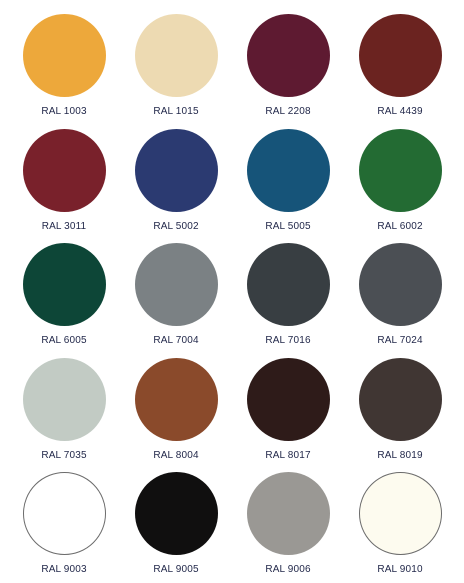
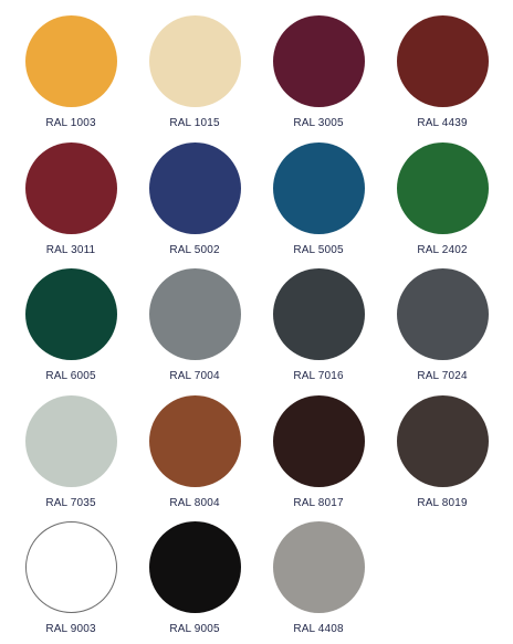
  RAL 1003
  RAL 1015
- RAL 2208
+ RAL 3005
  RAL 4439
  RAL 3011
  RAL 5002
  RAL 5005
- RAL 6002
+ RAL 2402
  RAL 6005
  RAL 7004
  RAL 7016
  RAL 7024
  RAL 7035
  RAL 8004
  RAL 8017
  RAL 8019
  RAL 9003
  RAL 9005
- RAL 9006
+ RAL 4408
- RAL 9010
